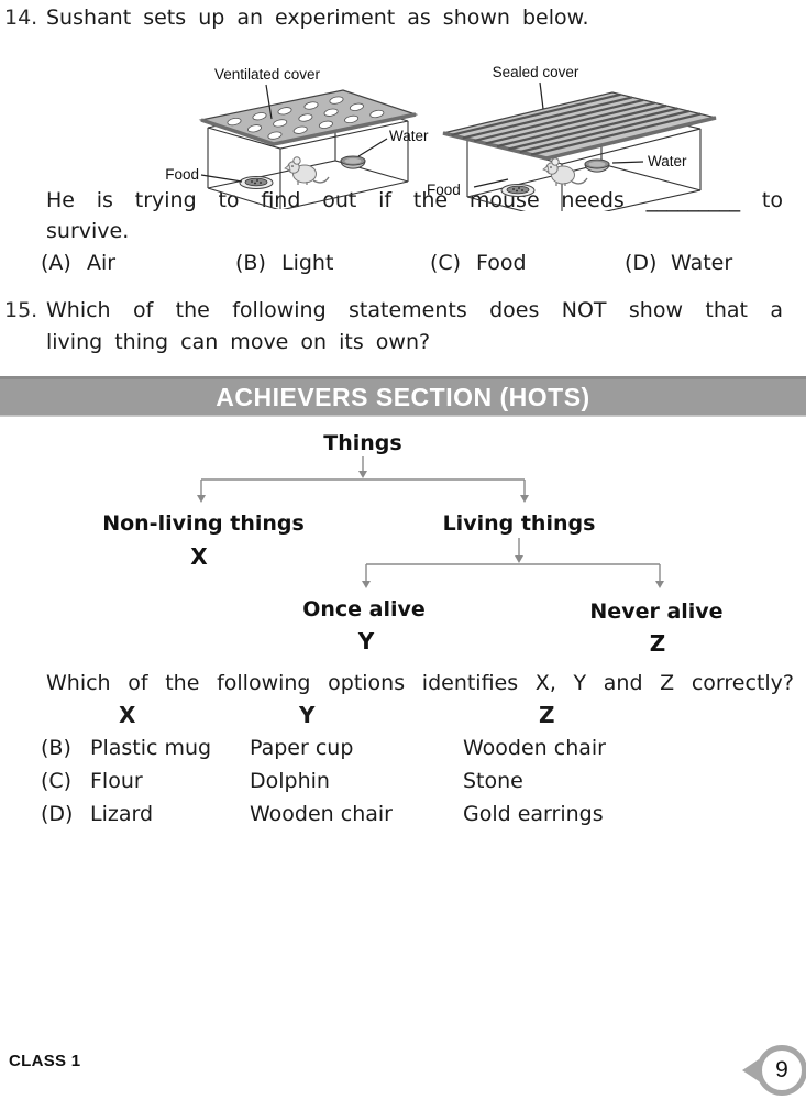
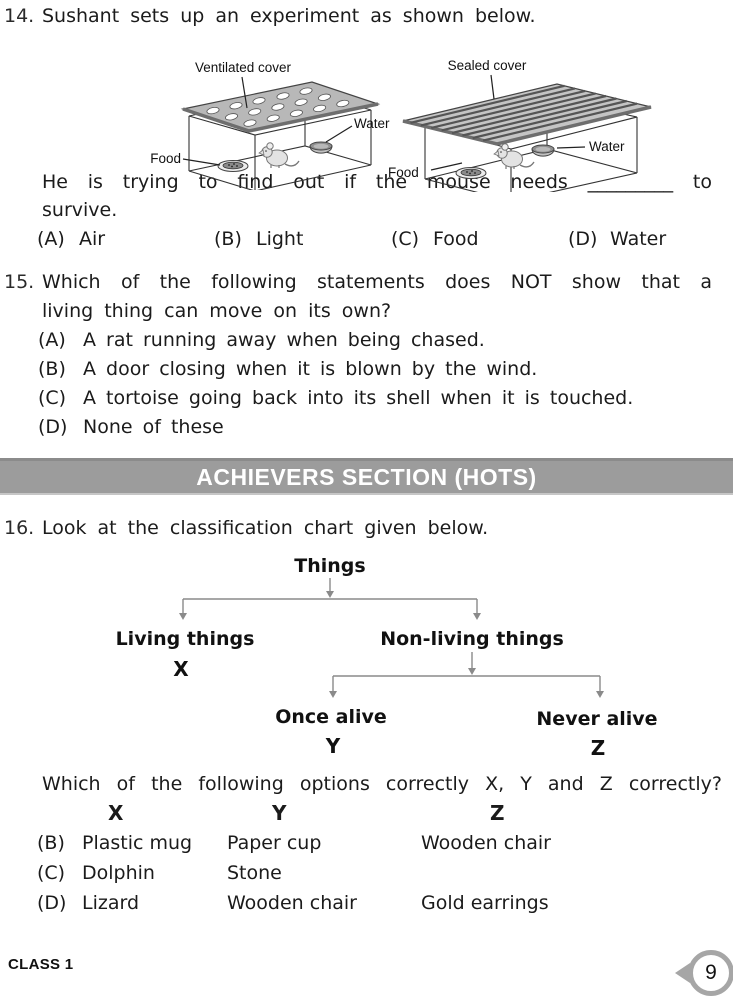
  14.
  Sushant sets up an experiment as shown below.
  Ventilated cover
  Food
  Water
  Sealed cover
  Water
  Food
  He is trying to fid out if theouse needs _________ to
  survive.
  (A) Air
  (B) Light
  (C) Food
  (D) Water
  15.
  Which of the following statements does NOT show that a
  living thing can move on its own?
+ (A) A rat running away when being chased.
+ (B) A door closing when it is blown by the wind.
+ (C) A tortoise going back into its shell when it is touched.
+ (D) None of these
  ACHIEVERS SECTION (HOTS)
+ 16.
+ Look at the classification chart given below.
  Things
- Non-living things
+ Living things
  X
- Living things
+ Non-living things
  Once alive
  Y
  Never alive
  Z
- Which of the following options identifies X, Y and Z correctly?
+ Which of the following options correctly X, Y and Z correctly?
  X
  Y
  Z
  (B)
  Plastic mug
  Paper cup
  Wooden chair
  (C)
- Flour
  Dolphin
  Stone
  (D)
  Lizard
  Wooden chair
  Gold earrings
  CLASS 1
  9
